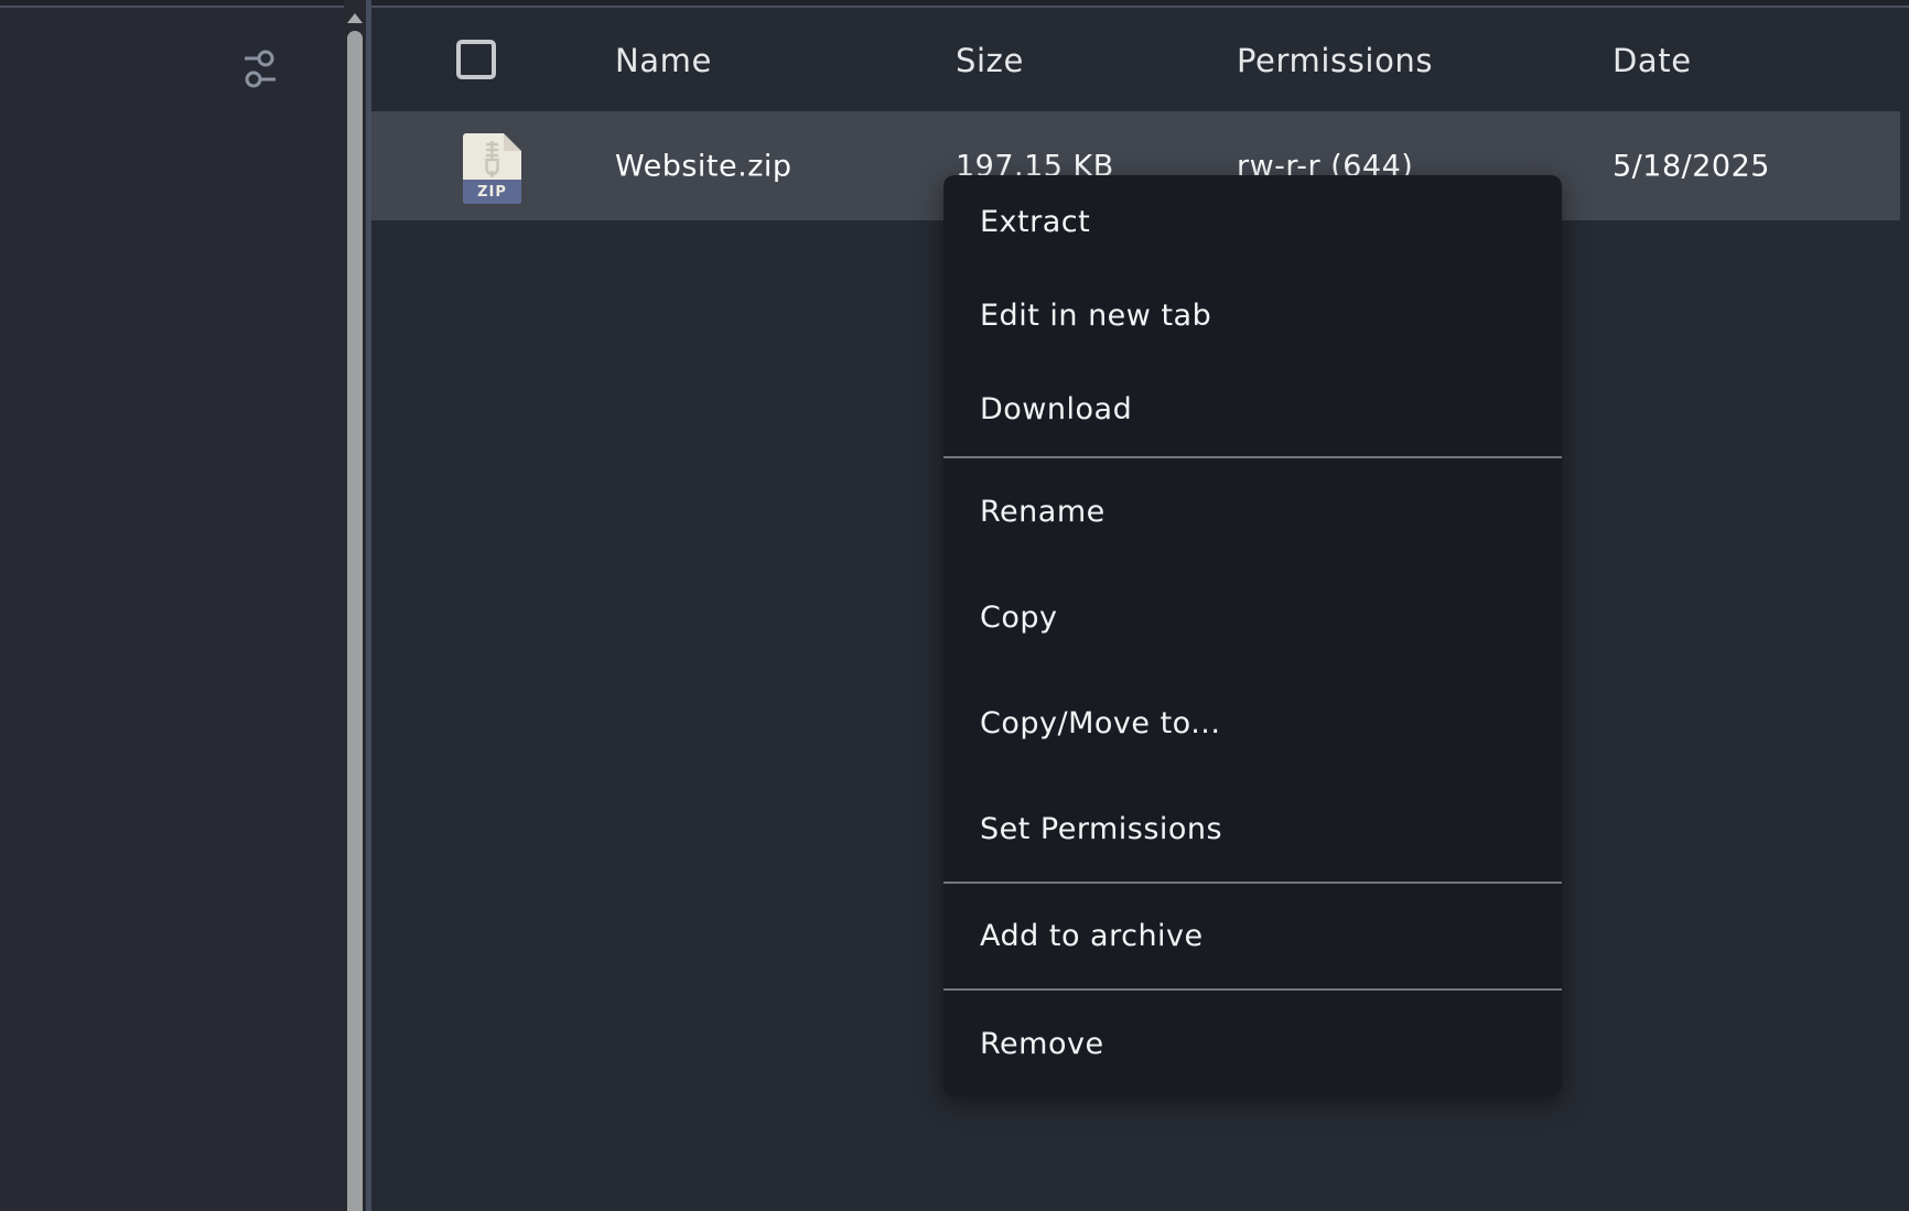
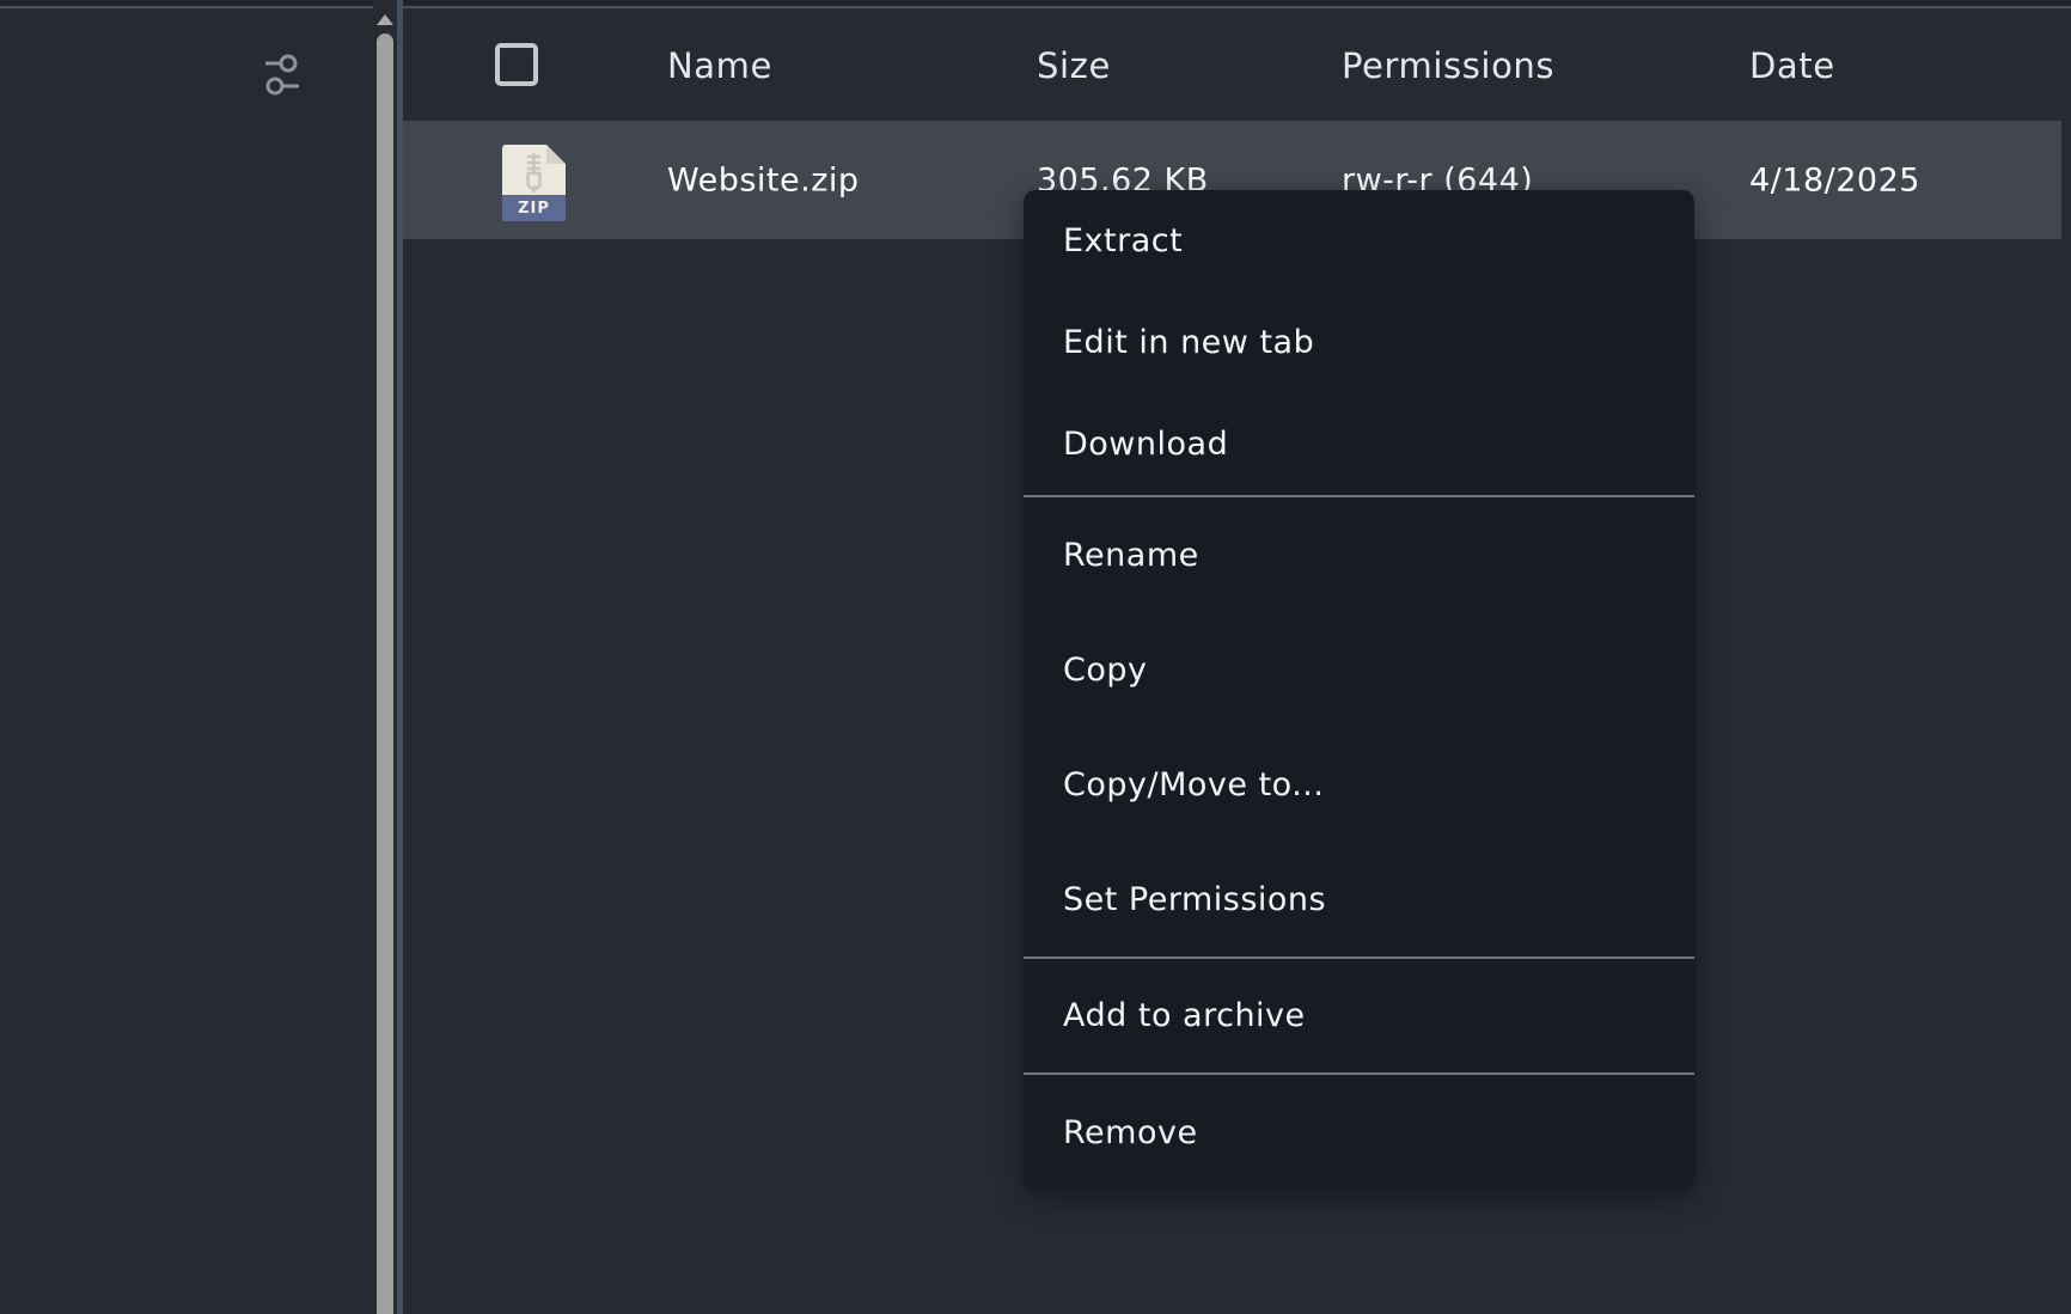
  Name
  Size
  Permissions
  Date
  ZIP
  Website.zip
- 197.15 KB
+ 305.62 KB
  rw-r-r (644)
- 5/18/2025
+ 4/18/2025
  Extract
  Edit in new tab
  Download
  Rename
  Copy
  Copy/Move to...
  Set Permissions
  Add to archive
  Remove
